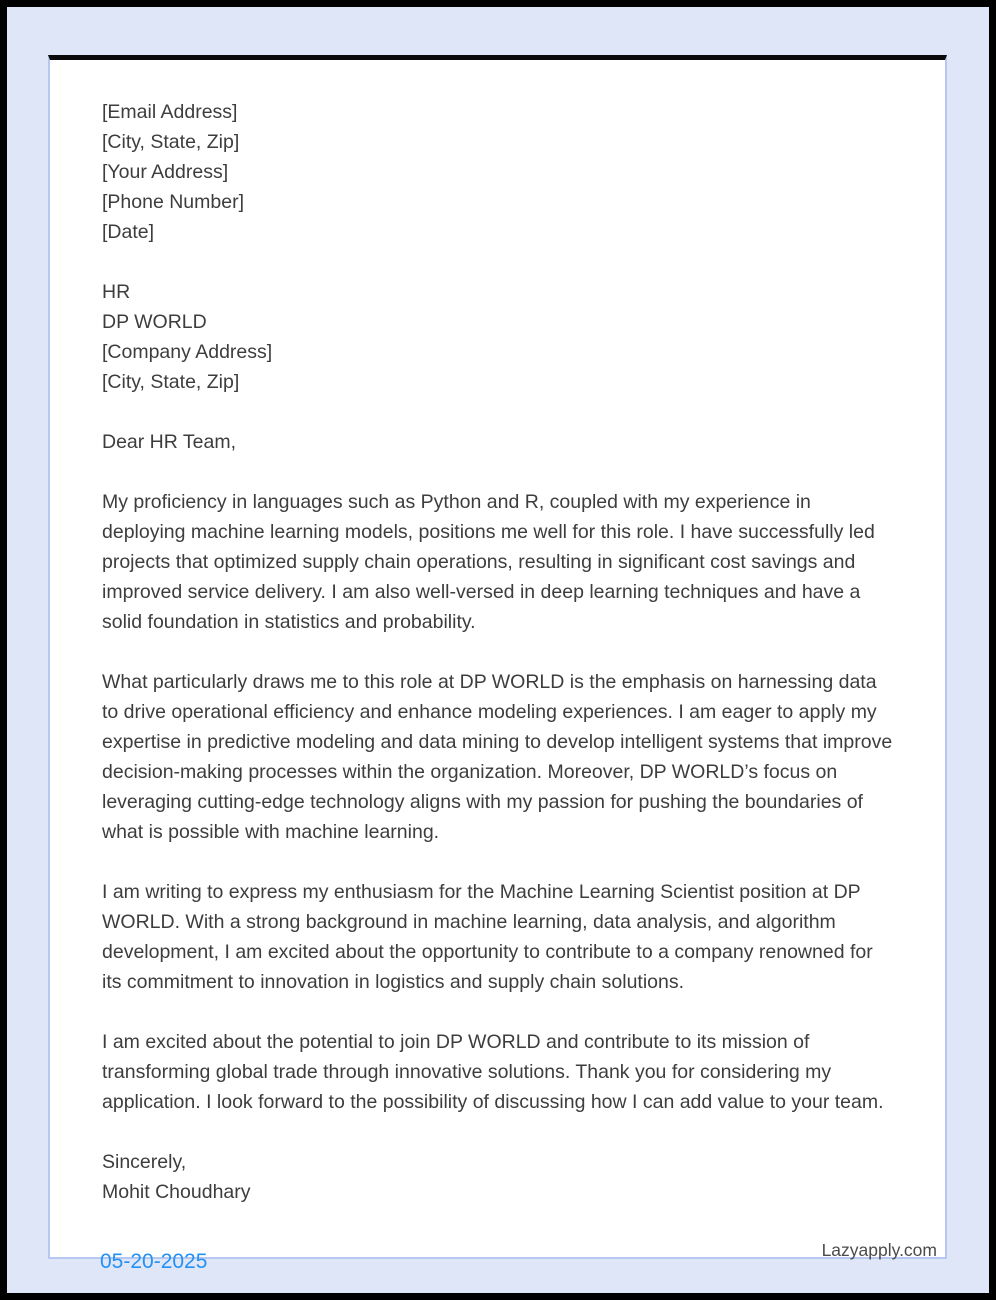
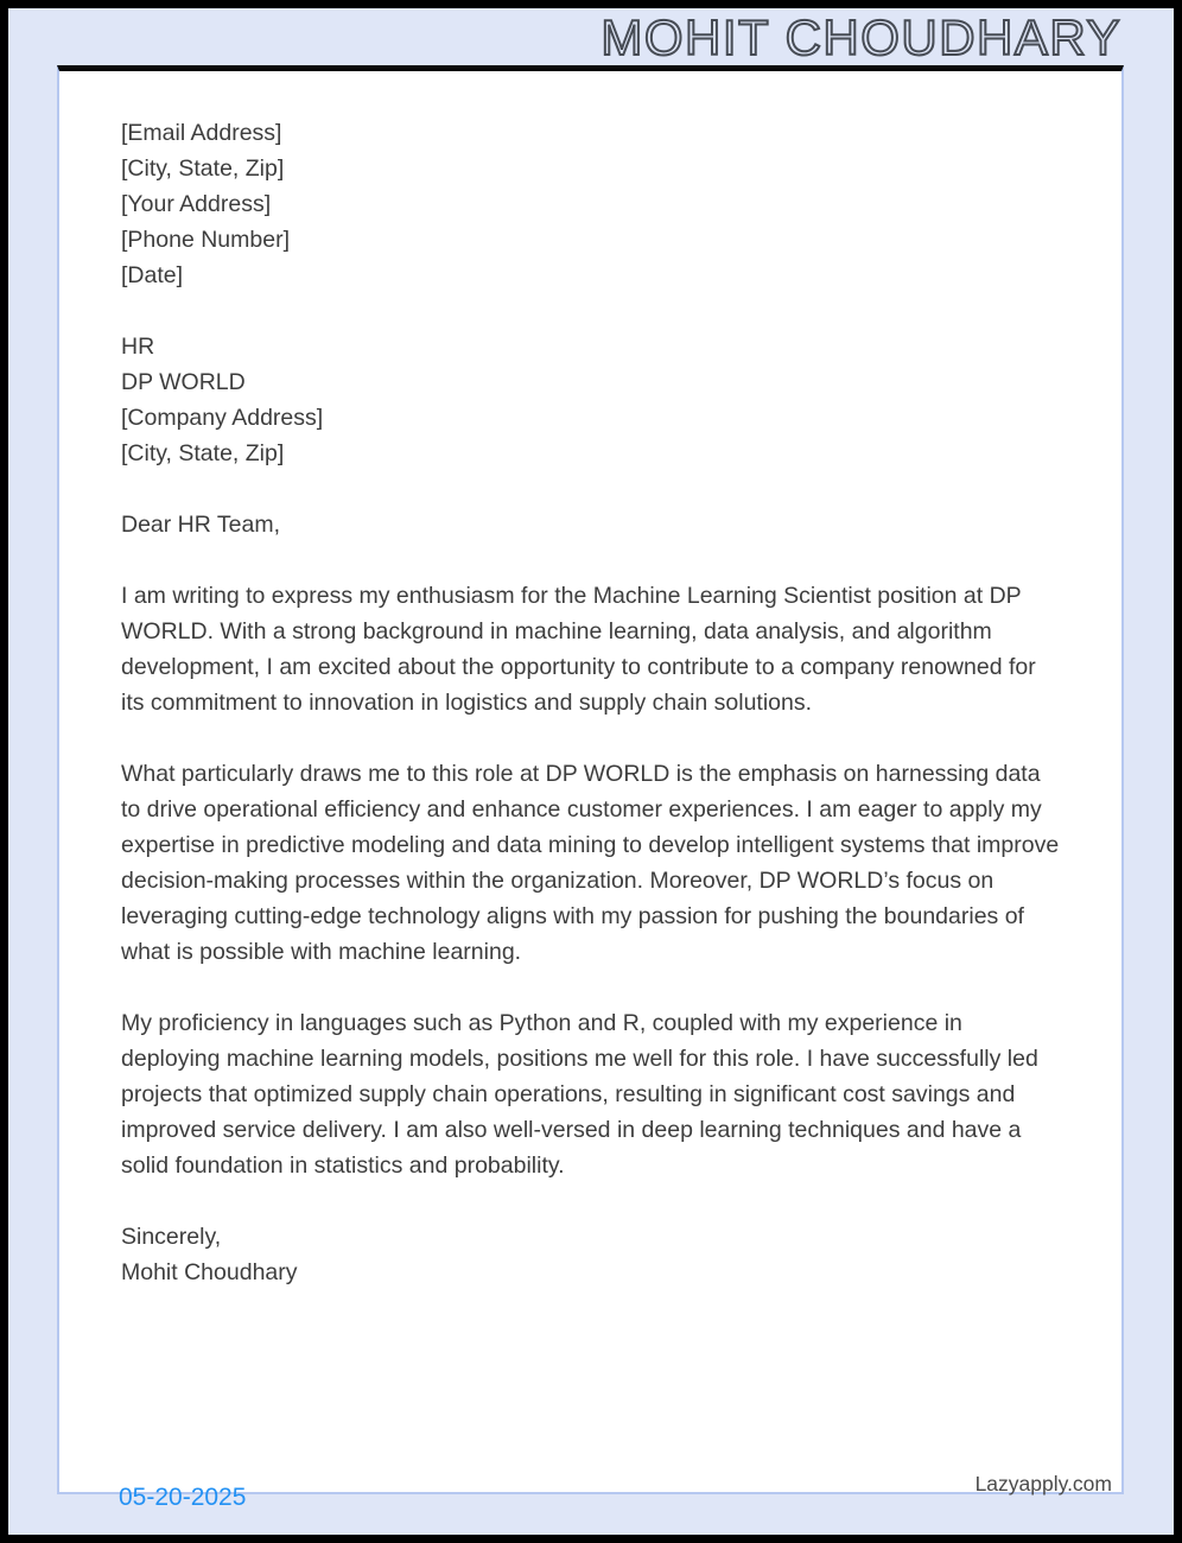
+ MOHIT CHOUDHARY
  [Email Address]
  [City, State, Zip]
  [Your Address]
  [Phone Number]
  [Date]
  HR
  DP WORLD
  [Company Address]
  [City, State, Zip]
  Dear HR Team,
- My proficiency in languages such as Python and R, coupled with my experience in deploying machine learning models, positions me well for this role. I have successfully led projects that optimized supply chain operations, resulting in significant cost savings and improved service delivery. I am also well-versed in deep learning techniques and have a solid foundation in statistics and probability.
+ I am writing to express my enthusiasm for the Machine Learning Scientist position at DP WORLD. With a strong background in machine learning, data analysis, and algorithm development, I am excited about the opportunity to contribute to a company renowned for its commitment to innovation in logistics and supply chain solutions.
- What particularly draws me to this role at DP WORLD is the emphasis on harnessing data to drive operational efficiency and enhance modeling experiences. I am eager to apply my expertise in predictive modeling and data mining to develop intelligent systems that improve decision-making processes within the organization. Moreover, DP WORLD’s focus on leveraging cutting-edge technology aligns with my passion for pushing the boundaries of what is possible with machine learning.
+ What particularly draws me to this role at DP WORLD is the emphasis on harnessing data to drive operational efficiency and enhance customer experiences. I am eager to apply my expertise in predictive modeling and data mining to develop intelligent systems that improve decision-making processes within the organization. Moreover, DP WORLD’s focus on leveraging cutting-edge technology aligns with my passion for pushing the boundaries of what is possible with machine learning.
- I am writing to express my enthusiasm for the Machine Learning Scientist position at DP WORLD. With a strong background in machine learning, data analysis, and algorithm development, I am excited about the opportunity to contribute to a company renowned for its commitment to innovation in logistics and supply chain solutions.
+ My proficiency in languages such as Python and R, coupled with my experience in deploying machine learning models, positions me well for this role. I have successfully led projects that optimized supply chain operations, resulting in significant cost savings and improved service delivery. I am also well-versed in deep learning techniques and have a solid foundation in statistics and probability.
- I am excited about the potential to join DP WORLD and contribute to its mission of transforming global trade through innovative solutions. Thank you for considering my application. I look forward to the possibility of discussing how I can add value to your team.
  Sincerely,
  Mohit Choudhary
  05-20-2025
  Lazyapply.com
